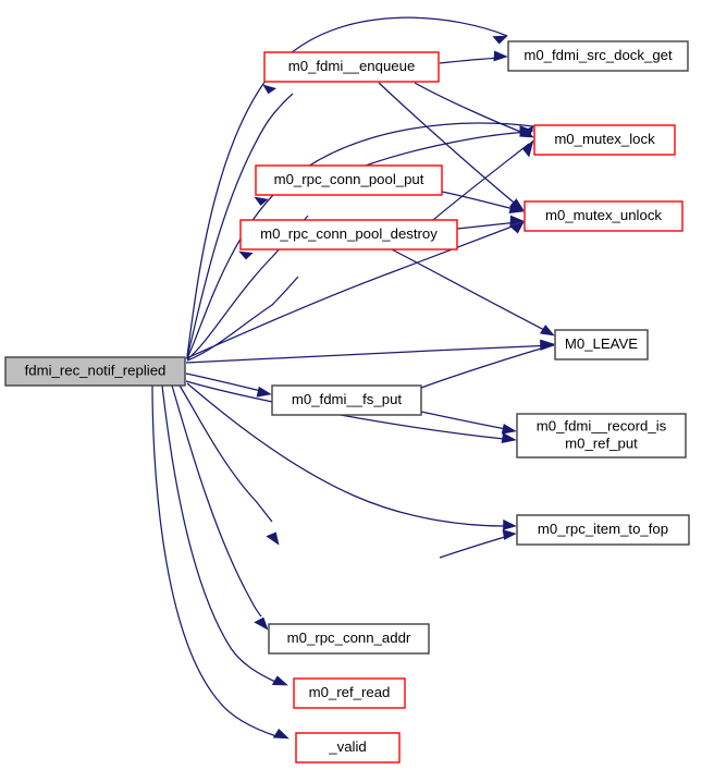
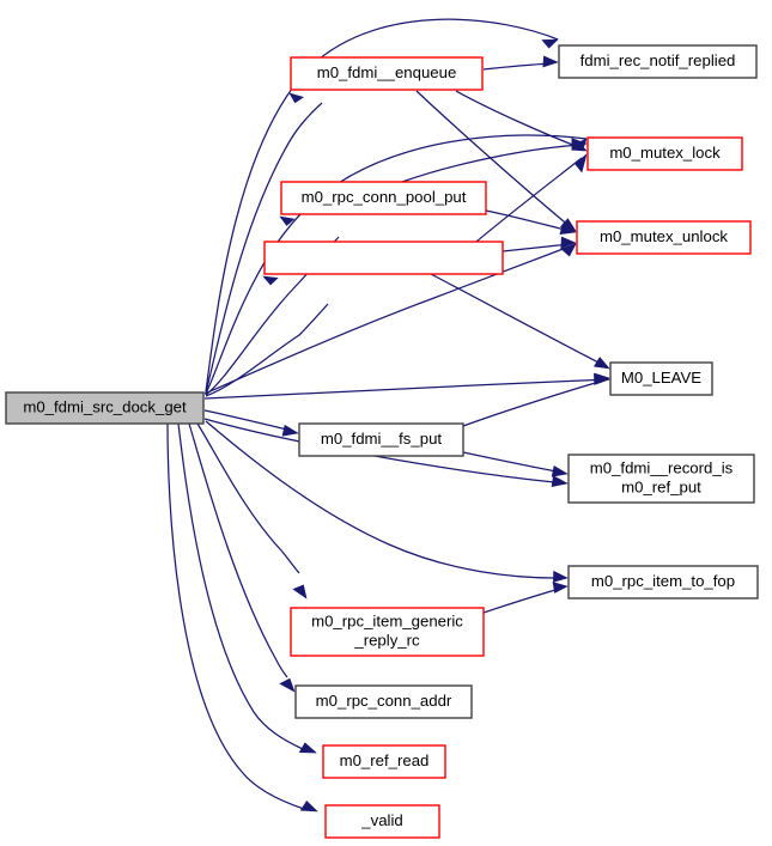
- fdmi_rec_notif_replied
+ m0_fdmi_src_dock_get
  m0_fdmi__enqueue
- m0_fdmi_src_dock_get
+ fdmi_rec_notif_replied
  m0_mutex_lock
  m0_rpc_conn_pool_put
  m0_mutex_unlock
- m0_rpc_conn_pool_destroy
  M0_LEAVE
  m0_fdmi__fs_put
  m0_fdmi__record_is
  m0_ref_put
  m0_rpc_item_to_fop
+ m0_rpc_item_generic
+ _reply_rc
  m0_rpc_conn_addr
  m0_ref_read
  _valid
